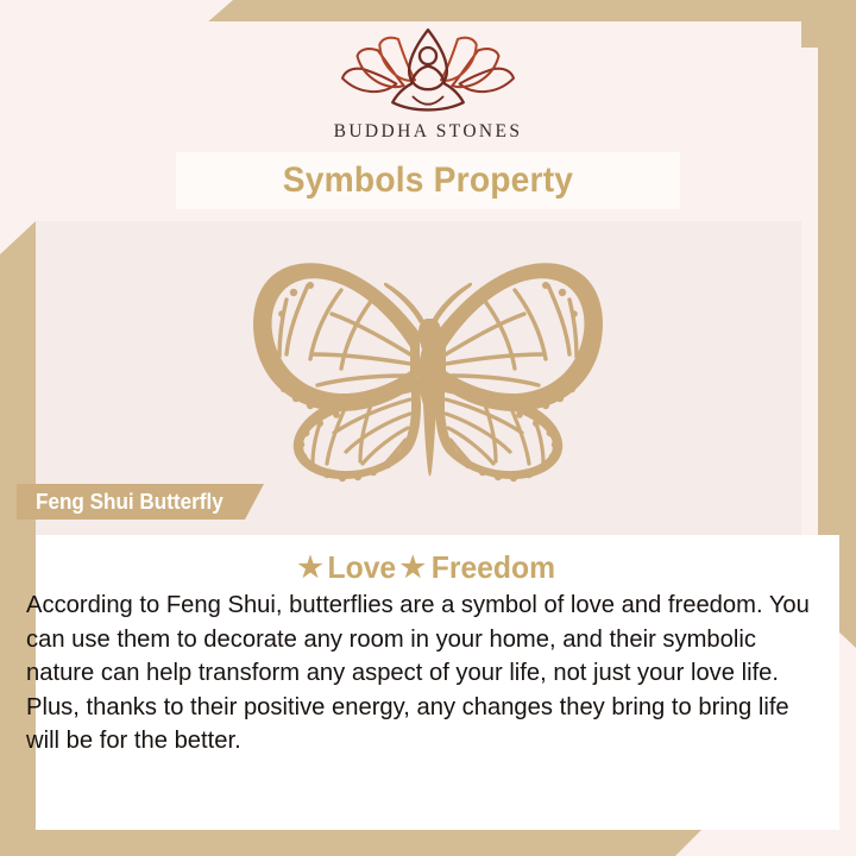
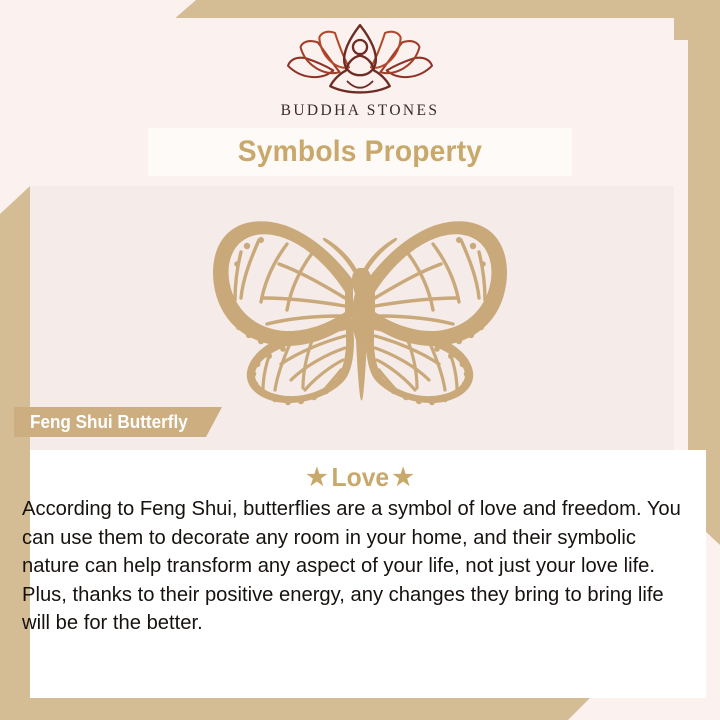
  BUDDHA STONES
  Symbols Property
  Feng Shui Butterfly
  ★
  Love
  ★
- Freedom
  According to Feng Shui, butterflies are a symbol of love and freedom. You can use them to decorate any room in your home, and their symbolic nature can help transform any aspect of your life, not just your love life. Plus, thanks to their positive energy, any changes they bring to bring life will be for the better.
